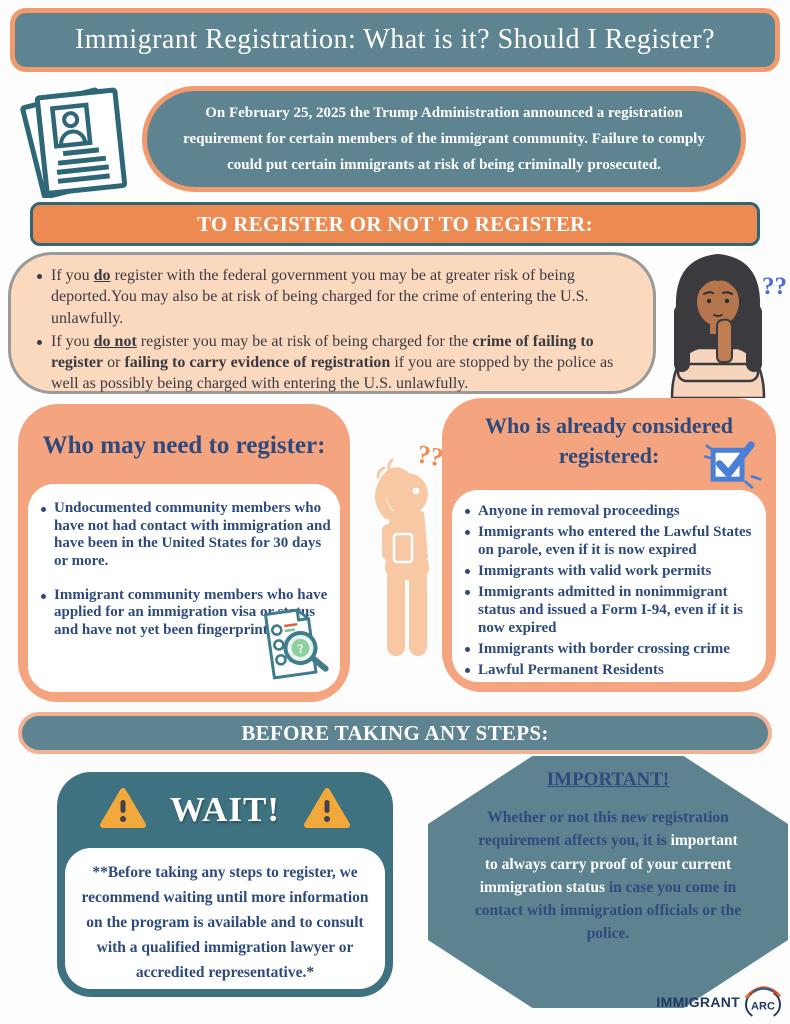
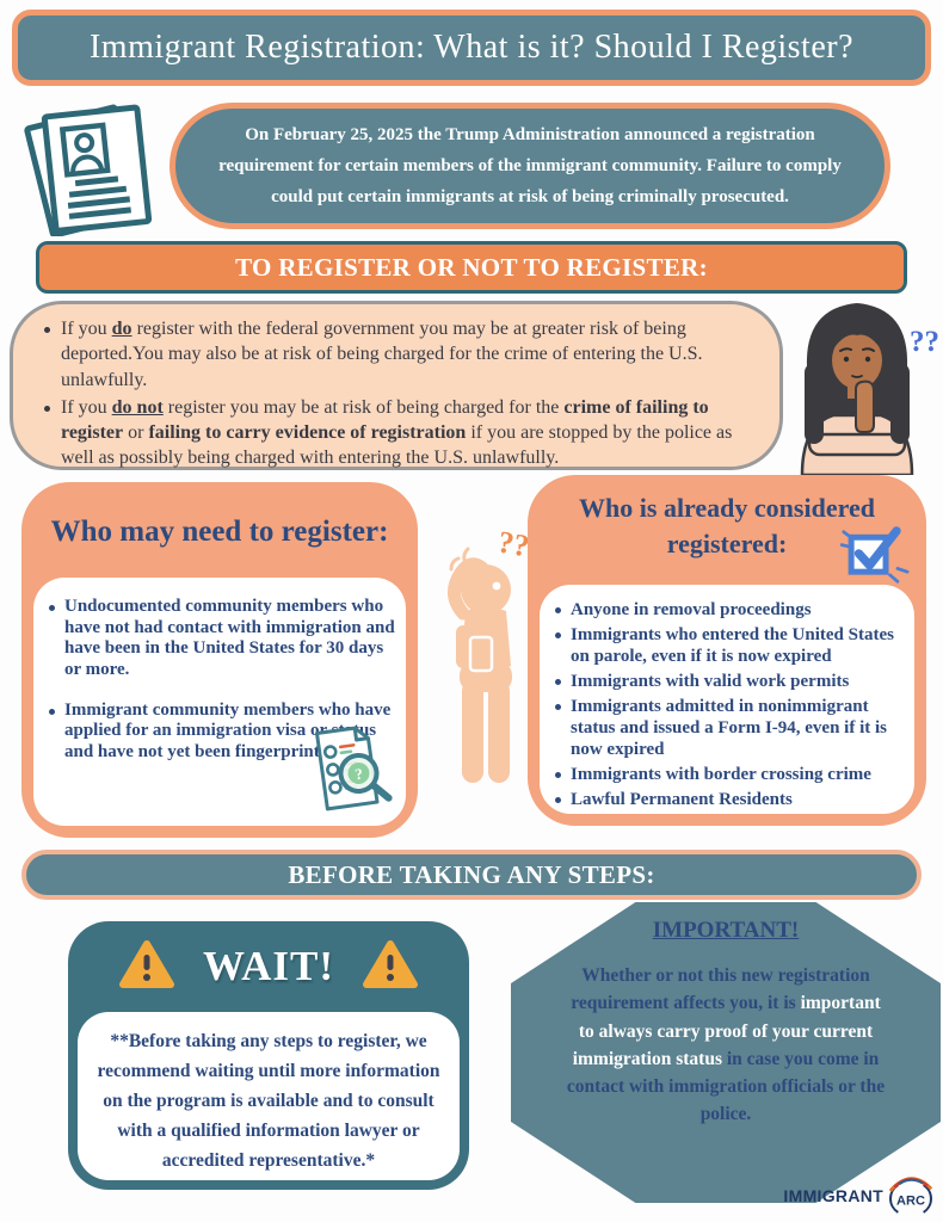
  Immigrant Registration: What is it? Should I Register?
  On February 25, 2025 the Trump Administration announced a registration
  requirement for certain members of the immigrant community. Failure to comply
  could put certain immigrants at risk of being criminally prosecuted.
  TO REGISTER OR NOT TO REGISTER:
  If you do register with the federal government you may be at greater risk of being deported.You may also be at risk of being charged for the crime of entering the U.S. unlawfully.
  If you do not register you may be at risk of being charged for the crime of failing to register or failing to carry evidence of registration if you are stopped by the police as well as possibly being charged with entering the U.S. unlawfully.
  ??
  Who may need to register:
  Undocumented community members who have not had contact with immigration and have been in the United States for 30 days or more.
  Immigrant community members who have applied for an immigration visa ous and have not yet been fingerprint
  Who is already considered registered:
  Anyone in removal proceedings
- Immigrants who entered the Lawful States on parole, even if it is now expired
+ Immigrants who entered the United States on parole, even if it is now expired
  Immigrants with valid work permits
  Immigrants admitted in nonimmigrant status and issued a Form I-94, even if it is now expired
  Immigrants with border crossing crime
  Lawful Permanent Residents
  BEFORE TAKING ANY STEPS:
  WAIT!
  **Before taking any steps to register, we
  recommend waiting until more information
  on the program is available and to consult
- with a qualified immigration lawyer or
+ with a qualified information lawyer or
  accredited representative.*
  IMPORTANT!
  Whether or not this new registration requirement affects you, it is important to always carry proof of your current immigration status in case you come in contact with immigration officials or the police.
  IMMIGRANT
  ARC
